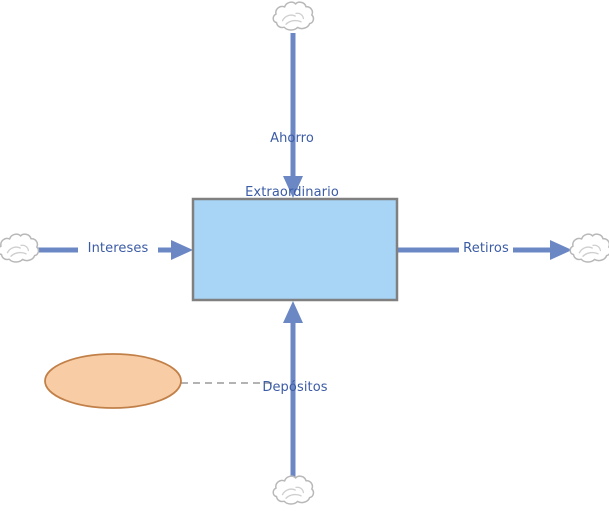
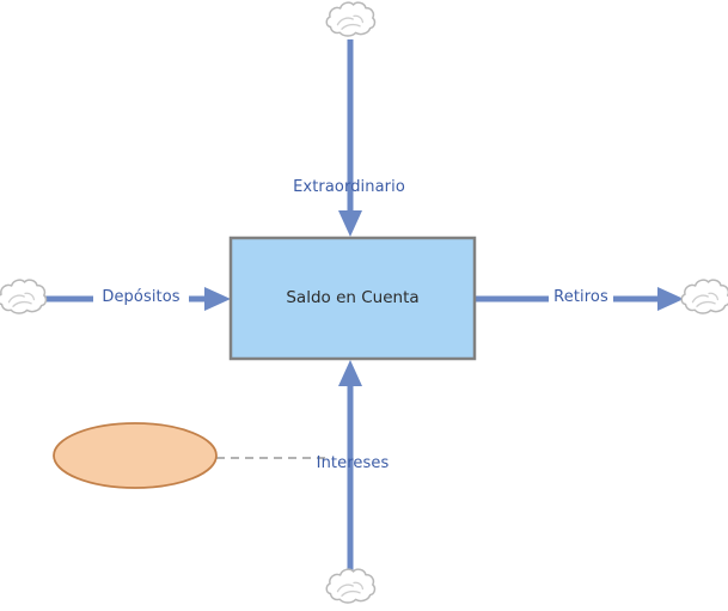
- Ahorro
  Extraordinario
- Intereses
+ Depósitos
  Retiros
- Depósitos
+ Intereses
+ Saldo en Cuenta
